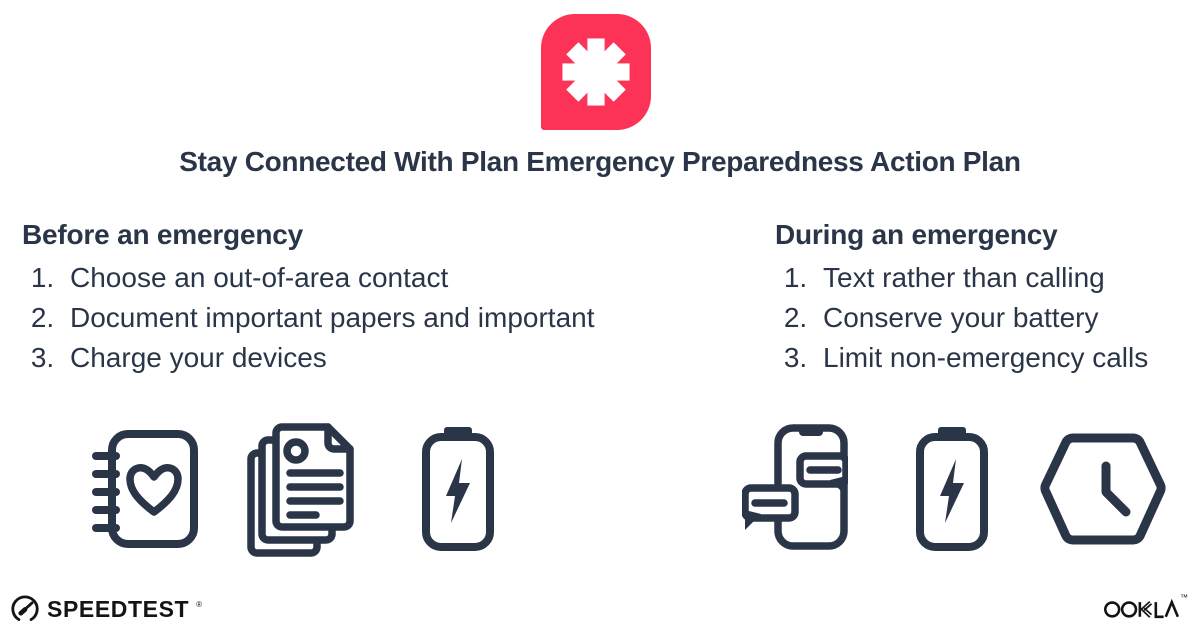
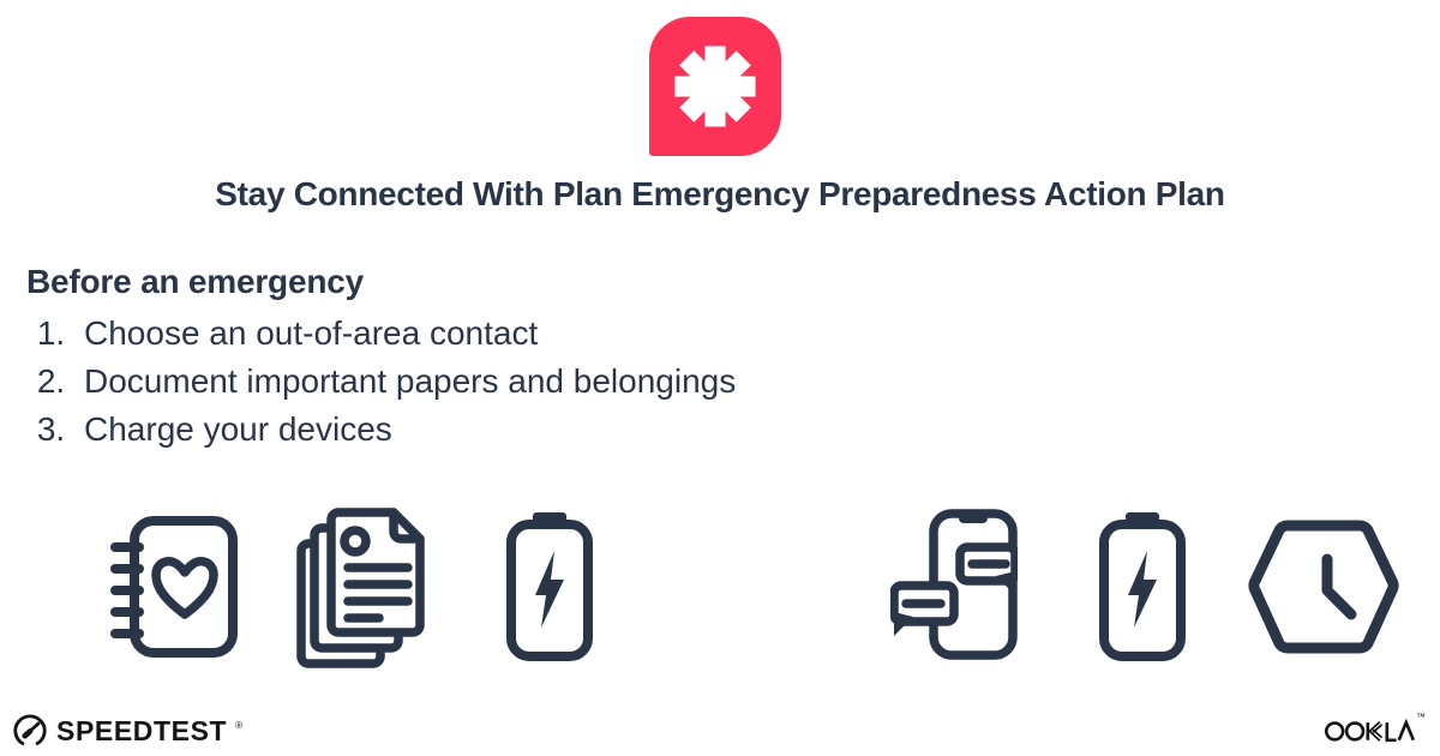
  Stay Connected With Plan Emergency Preparedness Action Plan
  Before an emergency
  Choose an out-of-area contact
- Document important papers and important
+ Document important papers and belongings
  Charge your devices
- During an emergency
- Text rather than calling
- Conserve your battery
- Limit non-emergency calls
  SPEEDTEST
  ®
  ™
